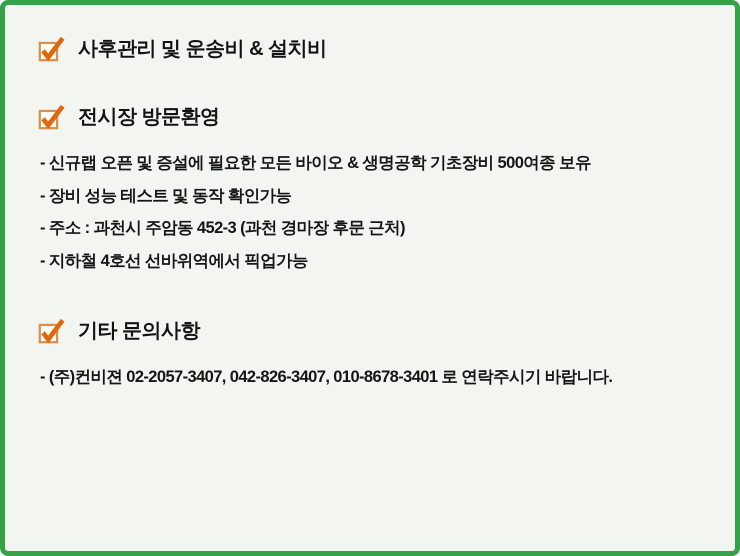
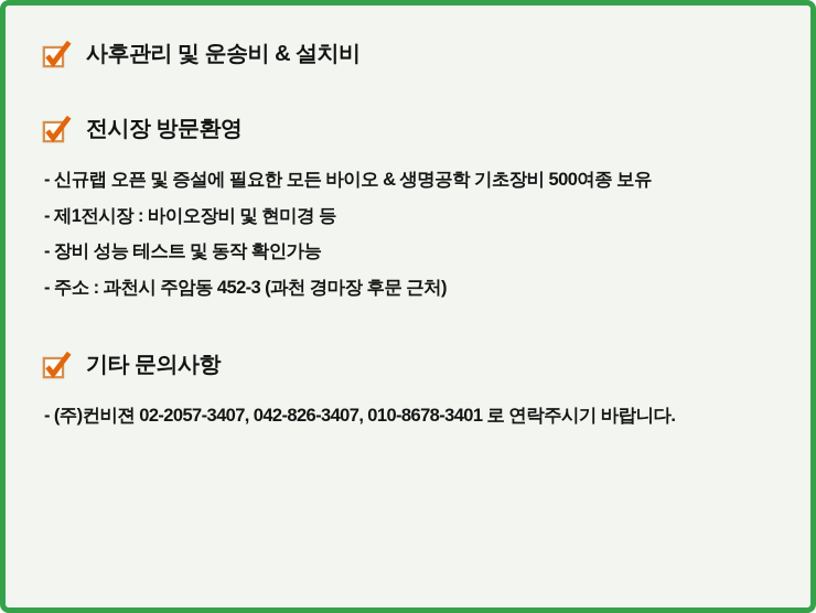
  사후관리 및 운송비 & 설치비
  전시장 방문환영
  - 신규랩 오픈 및 증설에 필요한 모든 바이오 & 생명공학 기초장비 500여종 보유
+ - 제1전시장 : 바이오장비 및 현미경 등
  - 장비 성능 테스트 및 동작 확인가능
  - 주소 : 과천시 주암동 452-3 (과천 경마장 후문 근처)
- - 지하철 4호선 선바위역에서 픽업가능
  기타 문의사항
  - (주)컨비젼 02-2057-3407, 042-826-3407, 010-8678-3401 로 연락주시기 바랍니다.
